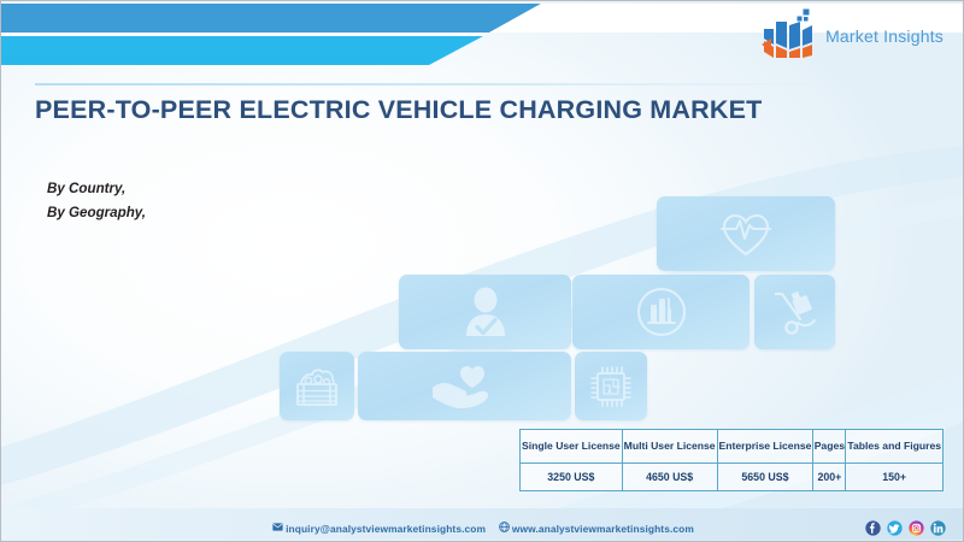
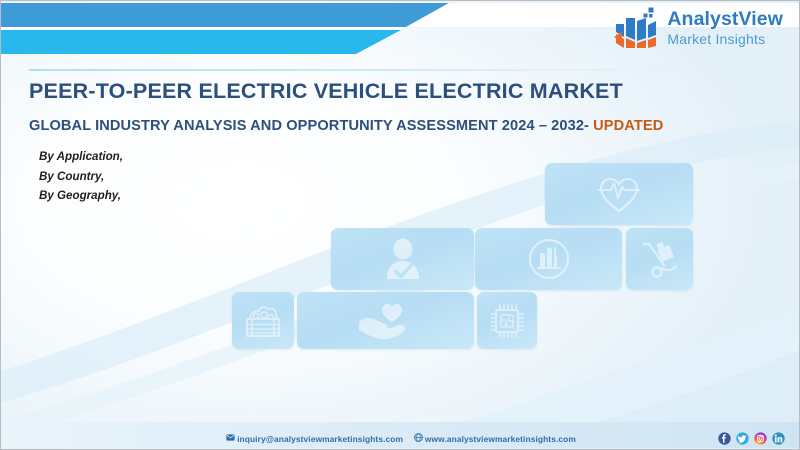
+ AnalystView
  Market Insights
- PEER-TO-PEER ELECTRIC VEHICLE CHARGING MARKET
+ PEER-TO-PEER ELECTRIC VEHICLE ELECTRIC MARKET
+ GLOBAL INDUSTRY ANALYSIS AND OPPORTUNITY ASSESSMENT 2024 – 2032- UPDATED
+ By Application,
  By Country,
  By Geography,
- Single User License	Multi User License	Enterprise License	Pages	Tables and Figures
- 3250 US$	4650 US$	5650 US$	200+	150+
  inquiry@analystviewmarketinsights.com www.analystviewmarketinsights.com
